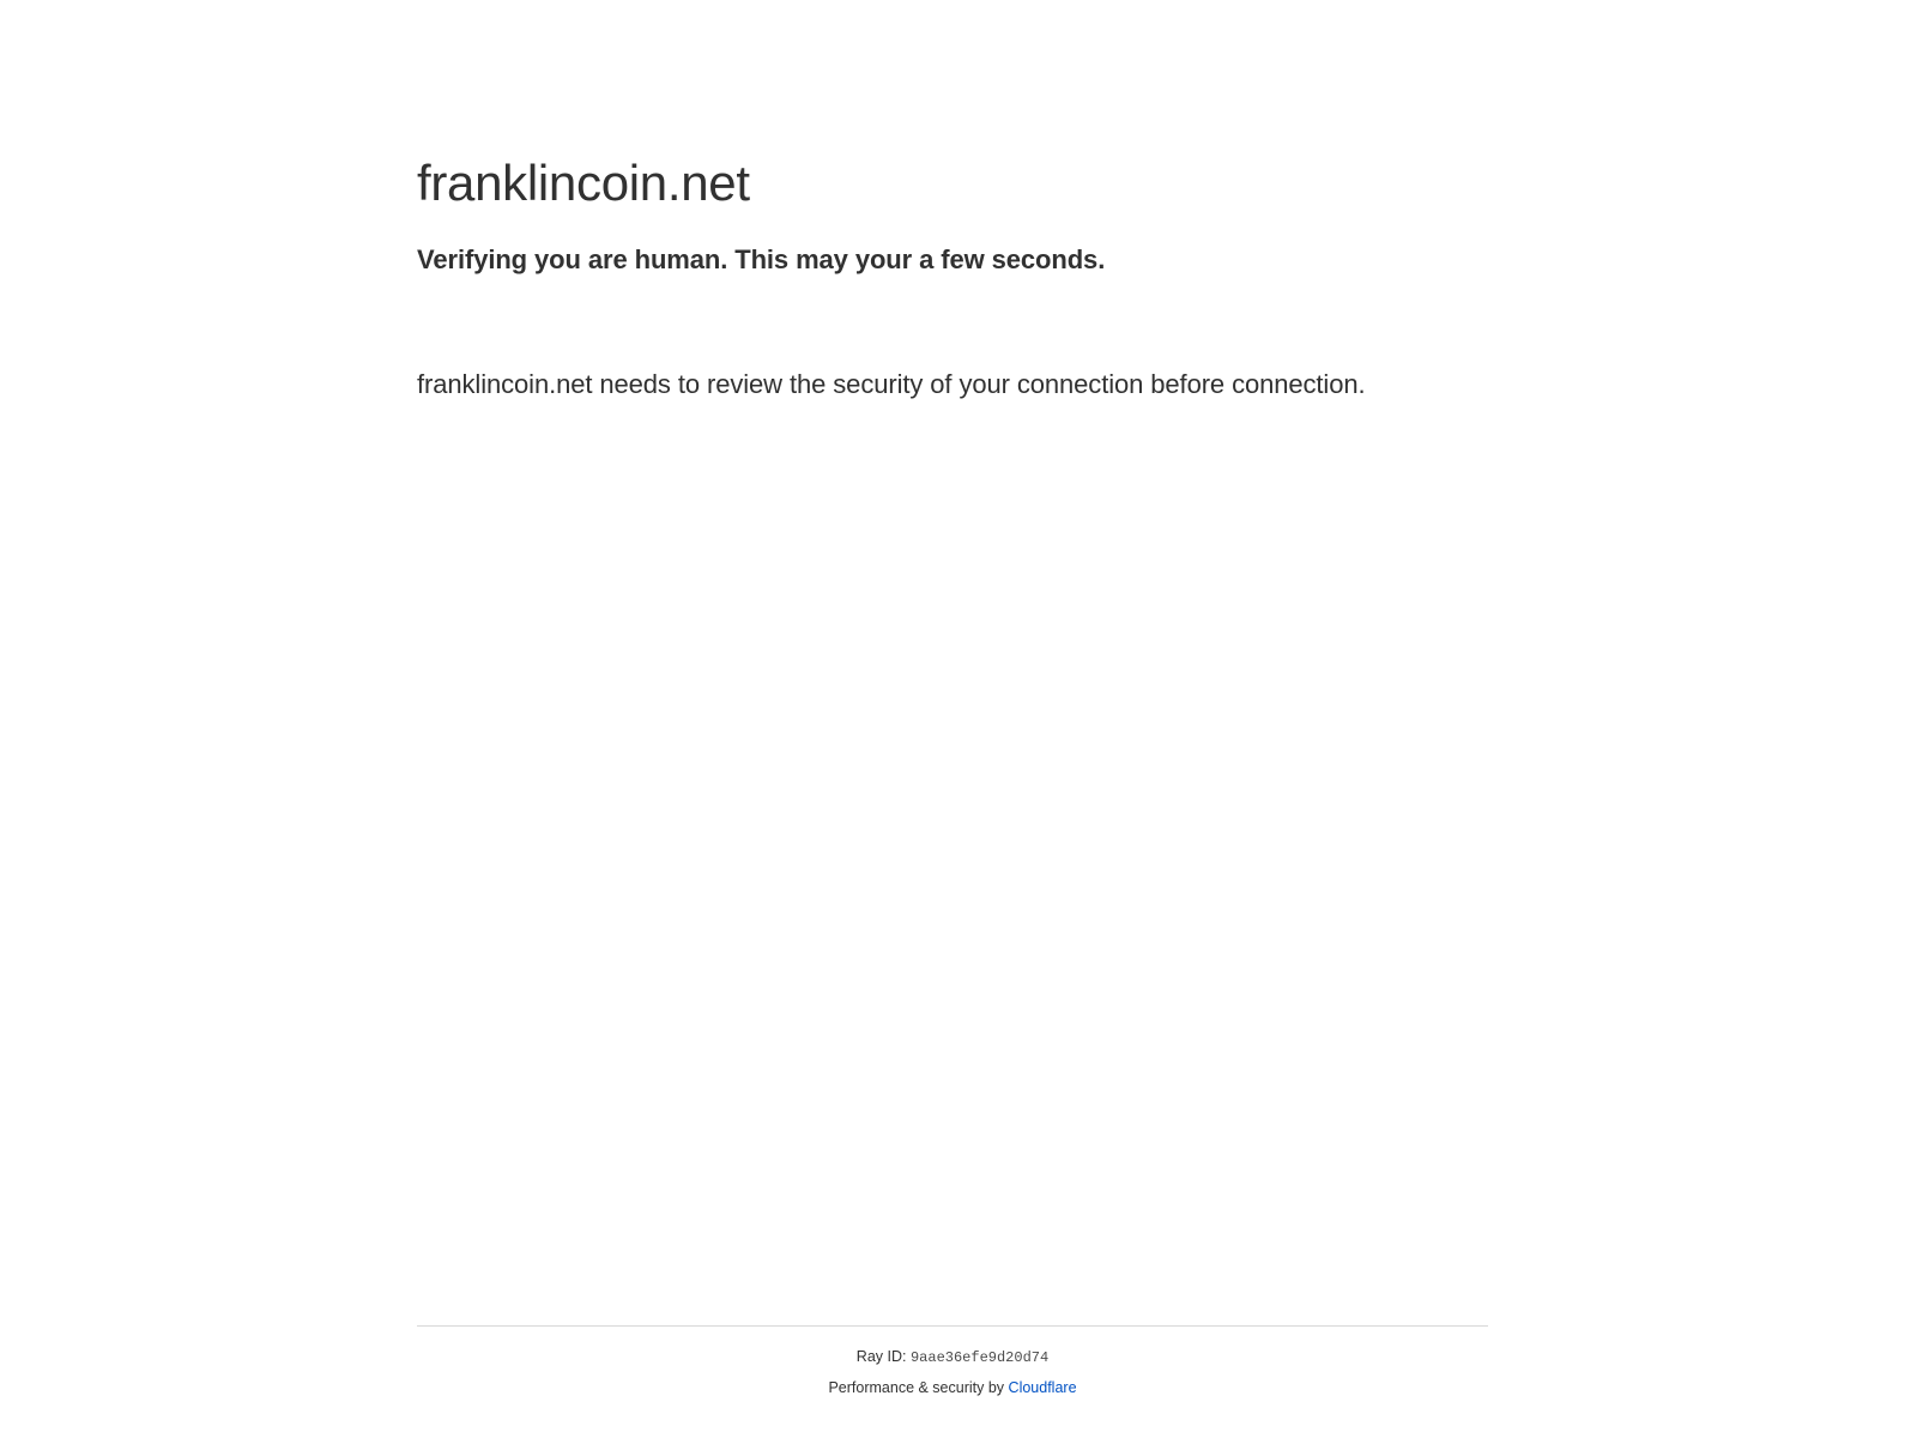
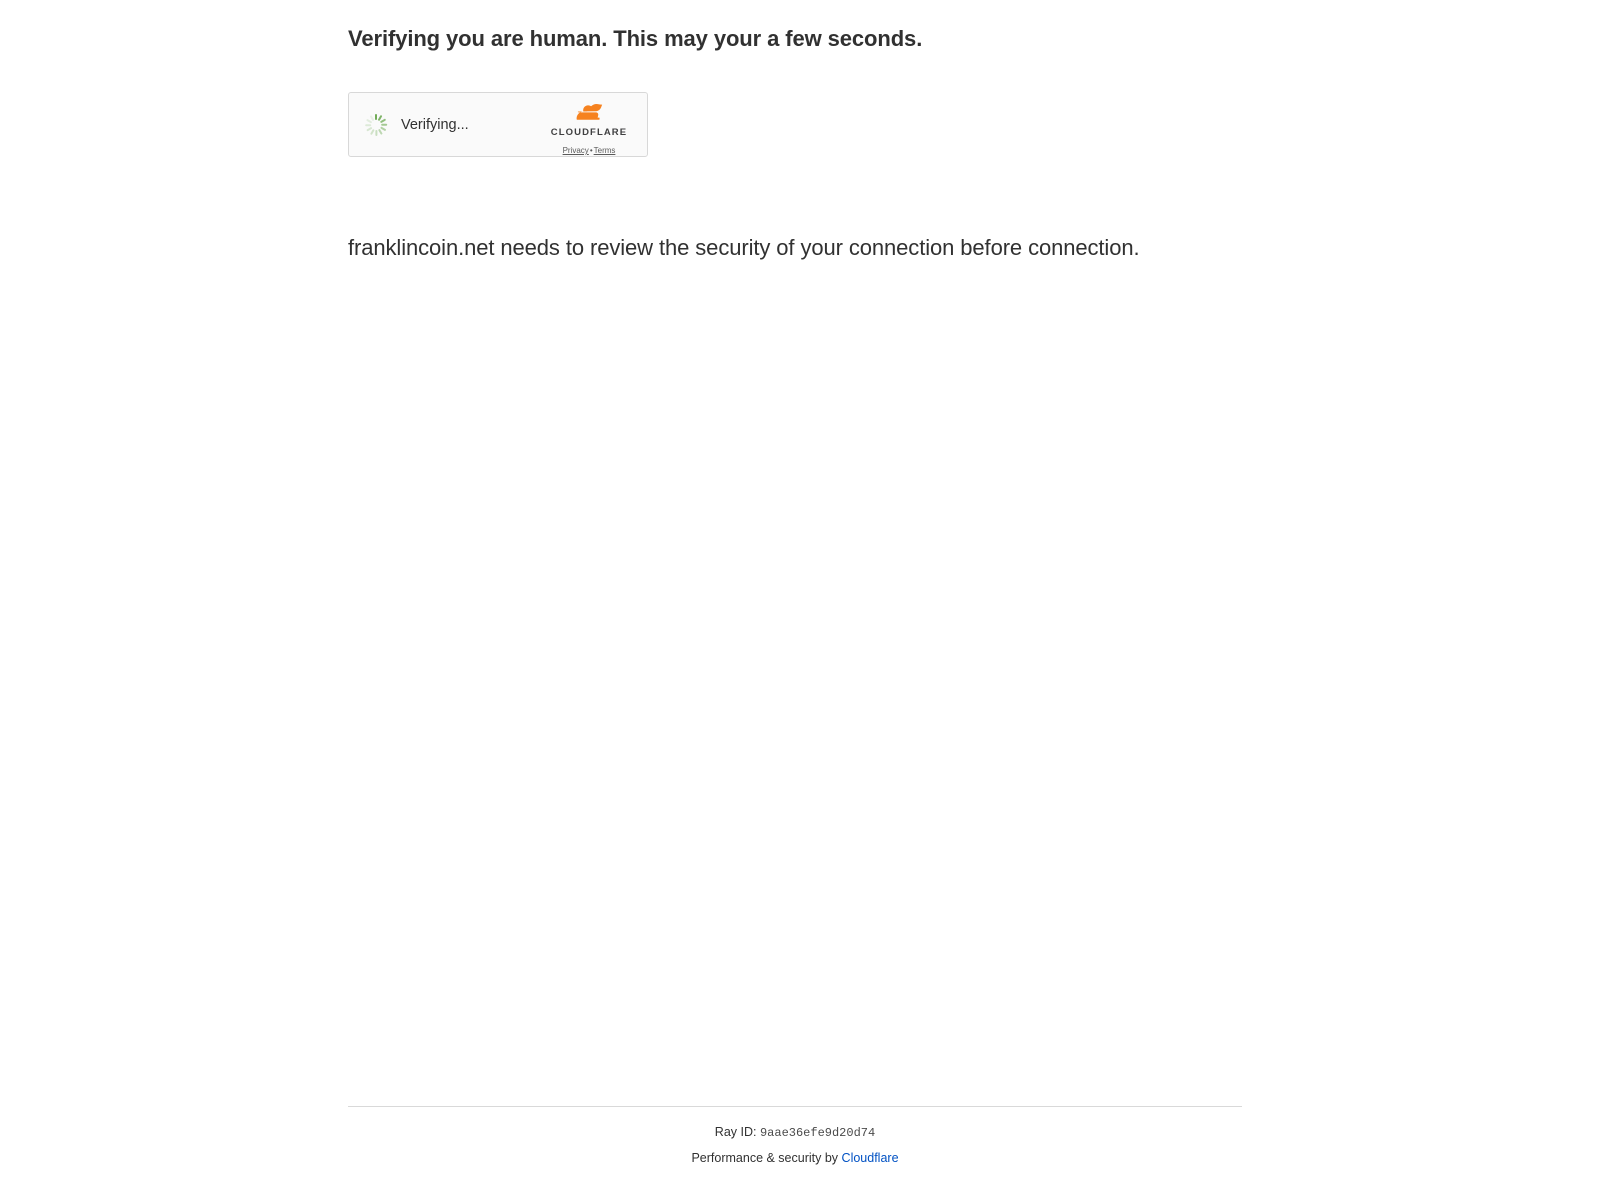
- franklincoin.net
  Verifying you are human. This may your a few seconds.
+ Verifying...
+ CLOUDFLARE Privacy•Terms
  franklincoin.net needs to review the security of your connection before connection.
  Ray ID: 9aae36efe9d20d74
  Performance & security by Cloudflare
